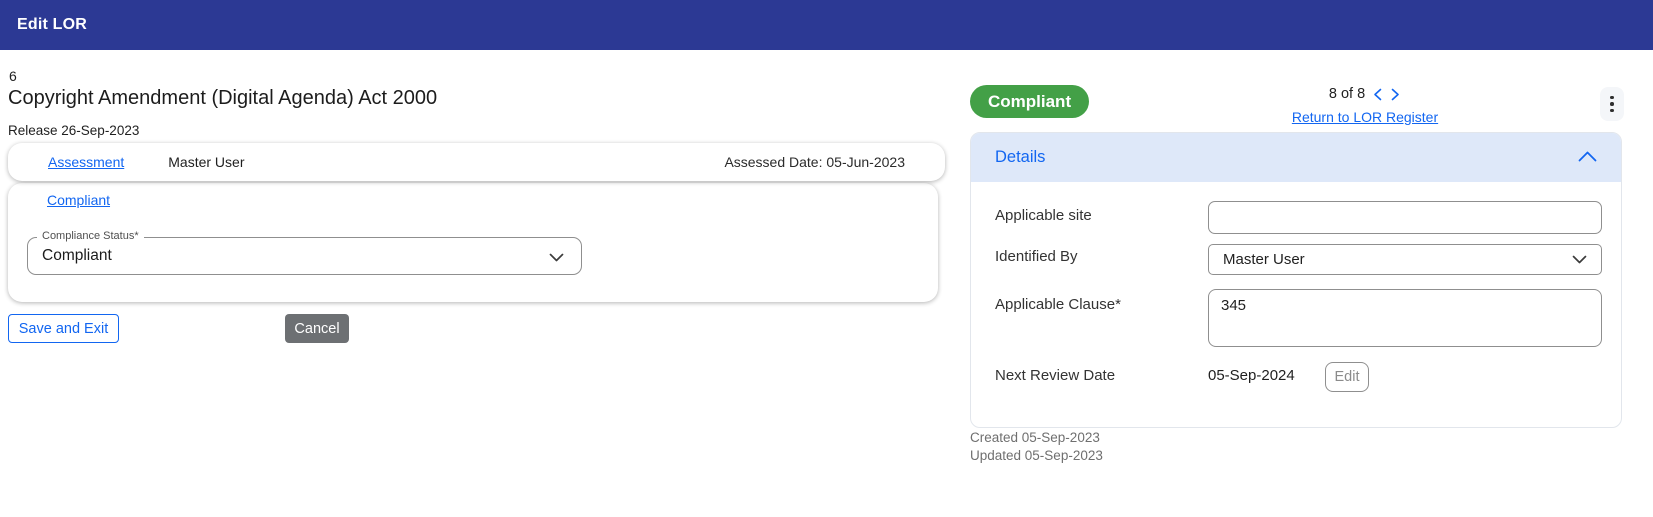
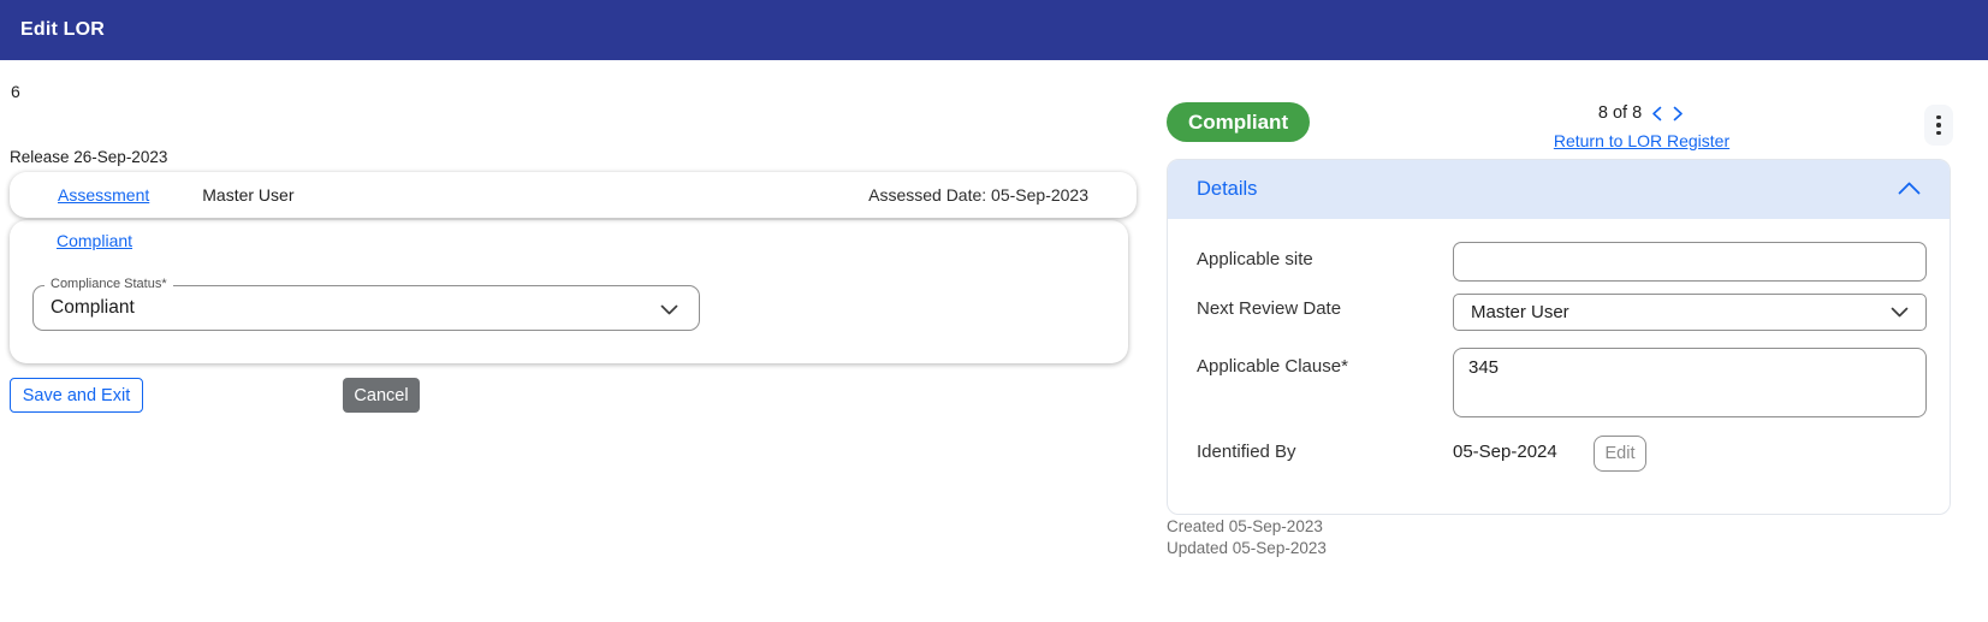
  Edit LOR
  6
- Copyright Amendment (Digital Agenda) Act 2000
  Release 26-Sep-2023
  Assessment
  Master User
- Assessed Date: 05-Jun-2023
+ Assessed Date: 05-Sep-2023
  Compliant
  Compliance Status*
  Compliant
  Save and Exit
  Cancel
  Compliant
  8 of 8
  Return to LOR Register
  Details
  Applicable site
- Identified By
+ Next Review Date
  Master User
  Applicable Clause*
  345
- Next Review Date
+ Identified By
  05-Sep-2024
  Edit
  Created 05-Sep-2023
  Updated 05-Sep-2023
